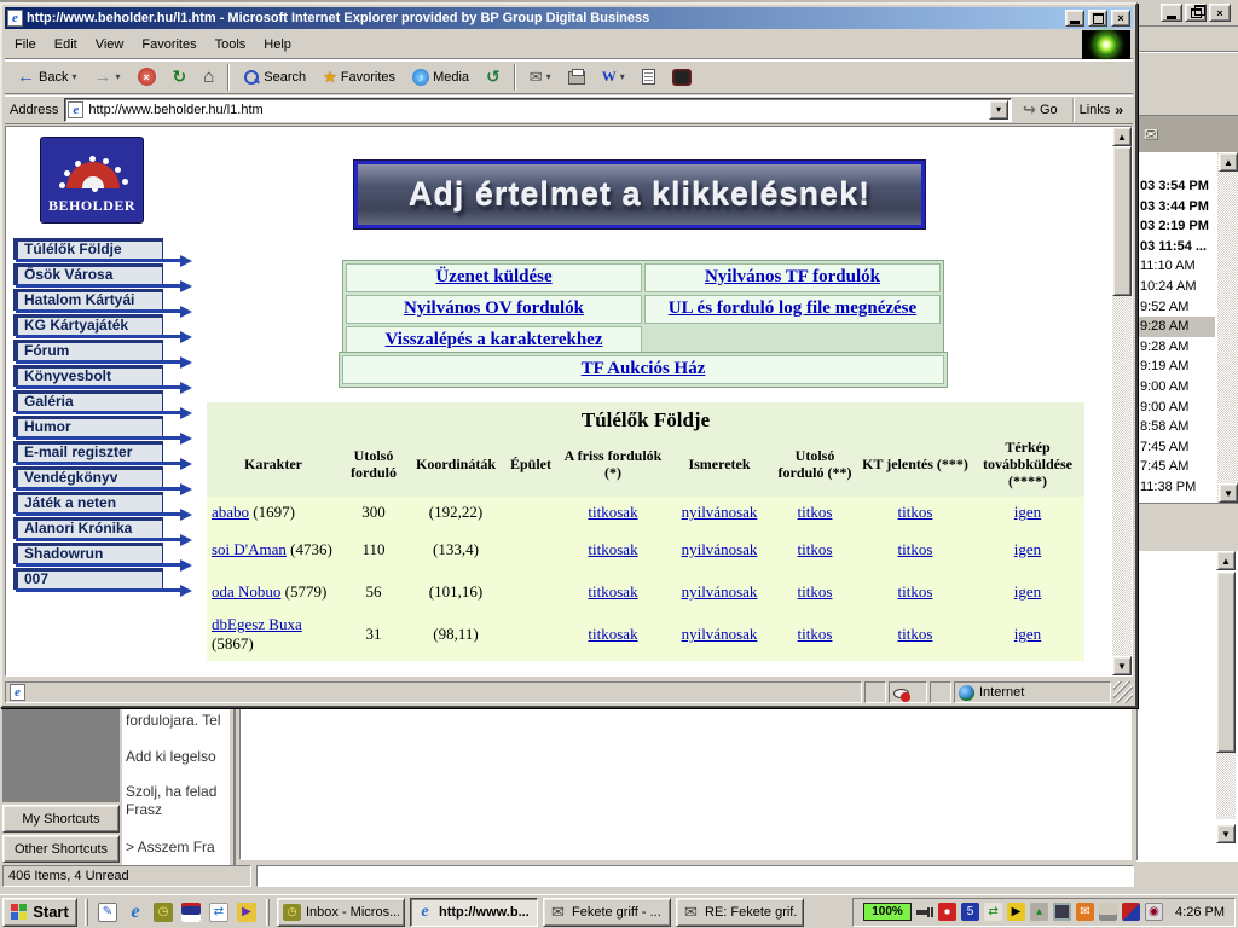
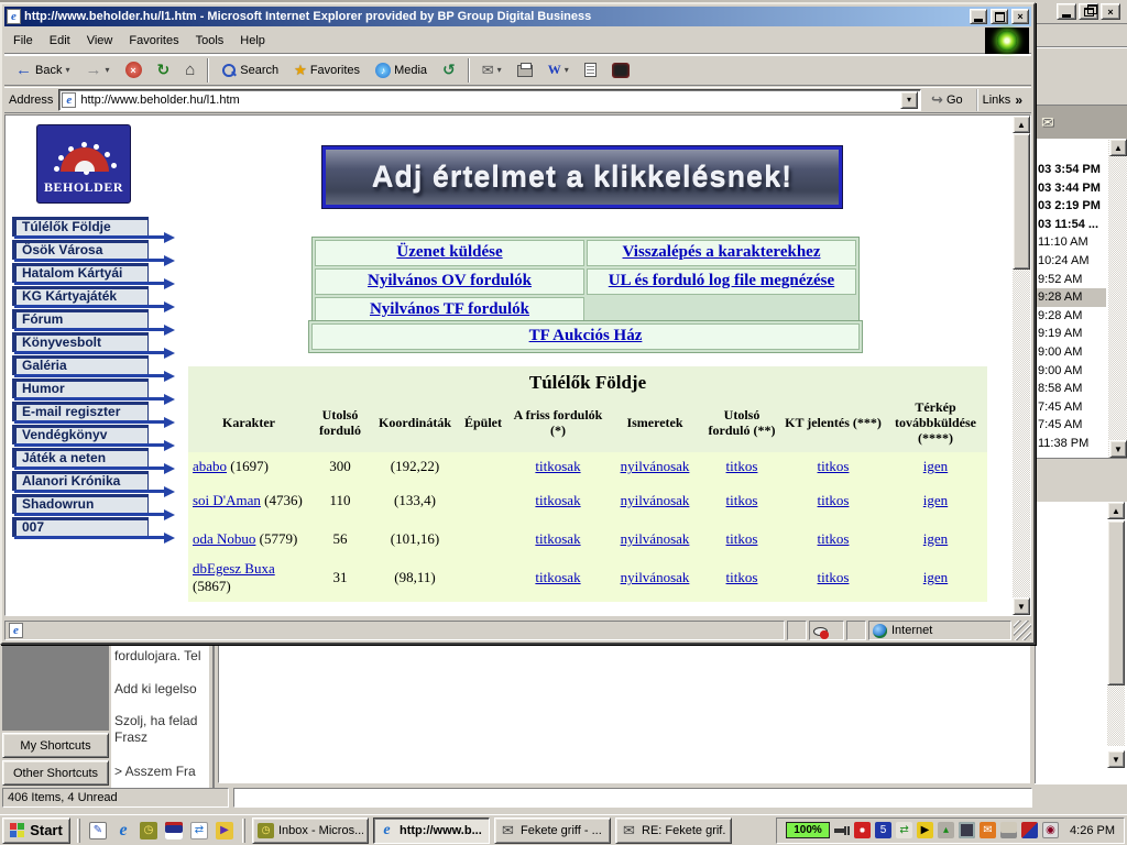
  ×
  ✉
  03 3:54 PM
  03 3:44 PM
  03 2:19 PM
  03 11:54 ...
  11:10 AM
  10:24 AM
  9:52 AM
  9:28 AM
  9:28 AM
  9:19 AM
  9:00 AM
  9:00 AM
  8:58 AM
  7:45 AM
  7:45 AM
  11:38 PM
  ▲
  ▼
  ▲
  ▼
  My Shortcuts
  Other Shortcuts
  fordulojara. Tel
  Add ki legelso
  Szolj, ha felad
  Frasz
  > Asszem Fra
  406 Items, 4 Unread
  e
  http://www.beholder.hu/l1.htm - Microsoft Internet Explorer provided by BP Group Digital Business
  ×
  File
  Edit
  View
  Favorites
  Tools
  Help
  ←
  Back
  ▾
  →
  ▾
  ×
  ↻
  ⌂
  Search
  ★
  Favorites
  ♪
  Media
  ↺
  ✉
  ▾
  W
  ▾
  Address
  e
  http://www.beholder.hu/l1.htm
  ▾
  ↪
  Go
  Links
  »
  BEHOLDER
  Adj értelmet a klikkelésnek!
  Túlélők Földje
  Ősök Városa
  Hatalom Kártyái
  KG Kártyajáték
  Fórum
  Könyvesbolt
  Galéria
  Humor
  E-mail regiszter
  Vendégkönyv
  Játék a neten
  Alanori Krónika
  Shadowrun
  007
  Üzenet küldése
- Nyilvános TF fordulók
+ Visszalépés a karakterekhez
  Nyilvános OV fordulók
  UL és forduló log file megnézése
- Visszalépés a karakterekhez
+ Nyilvános TF fordulók
  TF Aukciós Ház
  Túlélők Földje
  Karakter
  Utolsó forduló
  Koordináták
  Épület
  A friss fordulók (*)
  Ismeretek
  Utolsó forduló (**)
  KT jelentés (***)
  Térkép továbbküldése (****)
  ababo (1697)
  300
  (192,22)
  titkosak
  nyilvánosak
  titkos
  titkos
  igen
  soi D'Aman (4736)
  110
  (133,4)
  titkosak
  nyilvánosak
  titkos
  titkos
  igen
  oda Nobuo (5779)
  56
  (101,16)
  titkosak
  nyilvánosak
  titkos
  titkos
  igen
  dbEgesz Buxa (5867)
  31
  (98,11)
  titkosak
  nyilvánosak
  titkos
  titkos
  igen
  ▲
  ▼
  e
  Internet
  Start
  ✎
  e
  ◷
  ⇄
  ▶
  ◷
  Inbox - Micros...
  e
  http://www.b...
  ✉
  Fekete griff - ...
  ✉
  RE: Fekete grif.
  100%
  5
  ⇄
  ▶
  ▴
  ✉
  ◉
  4:26 PM
